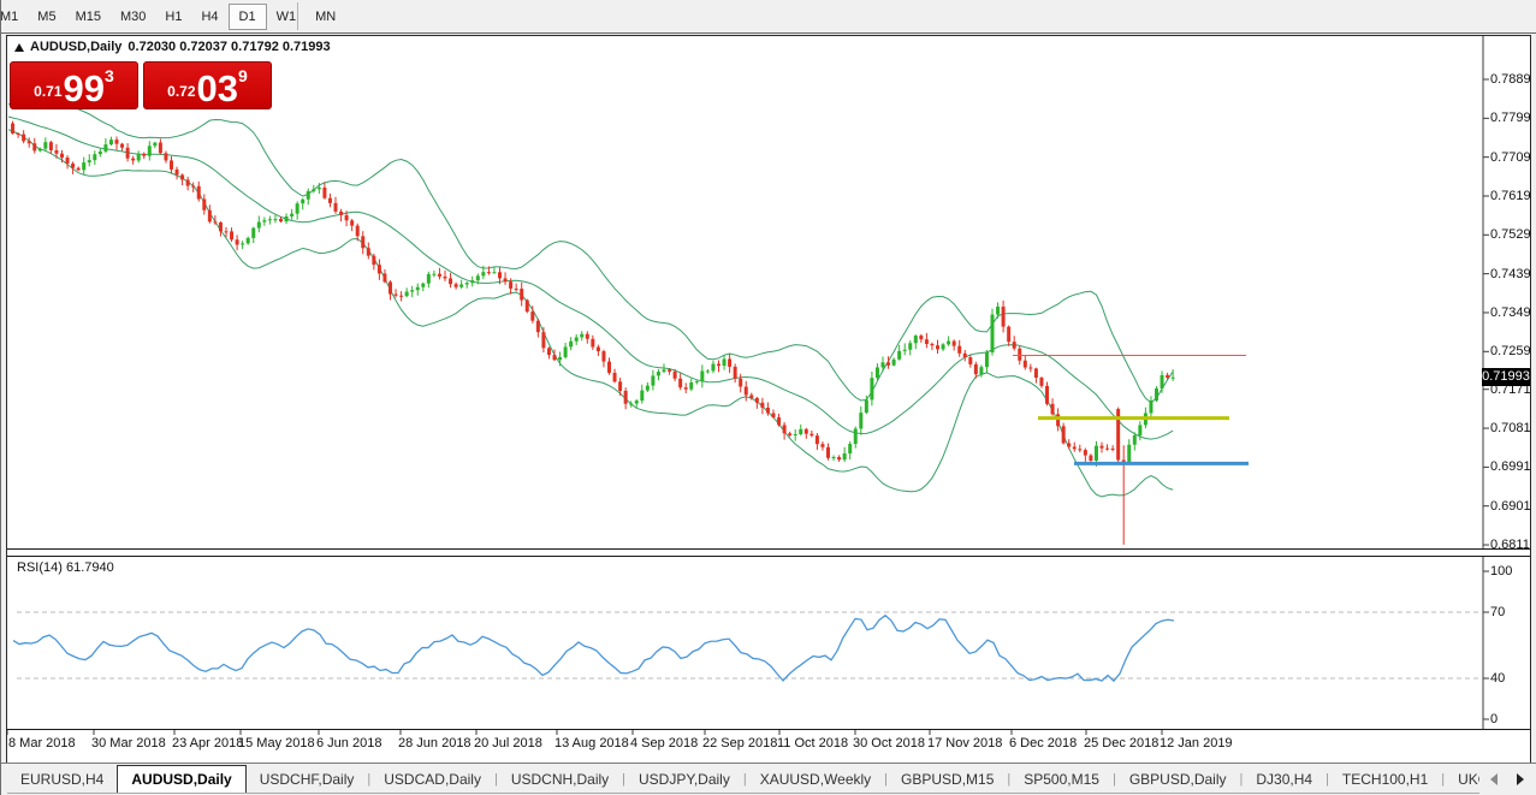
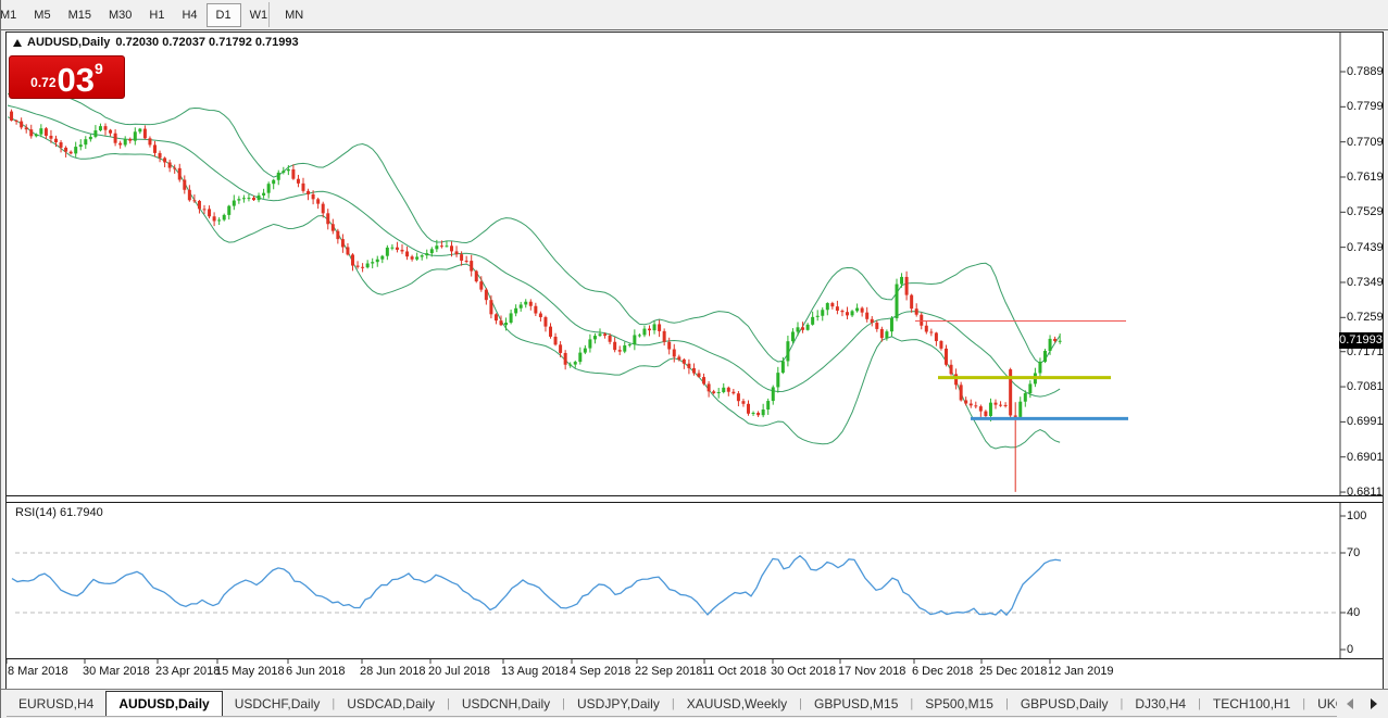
  M1
  M5
  M15
  M30
  H1
  H4
  D1
  W1
  MN
  AUDUSD,Daily
  0.72030 0.72037 0.71792 0.71993
- 0.71
- 99
- 3
  0.72
  03
  9
  0.7889
  0.7799
  0.7709
  0.7619
  0.7529
  0.7439
  0.7349
  0.7259
  0.7171
  0.7081
  0.6991
  0.6901
  0.6811
  0.71993
  RSI(14) 61.7940
  100
  70
  40
  0
  8 Mar 2018
  30 Mar 2018
  23 Apr 2018
  15 May 2018
  6 Jun 2018
  28 Jun 2018
  20 Jul 2018
  13 Aug 2018
  4 Sep 2018
  22 Sep 2018
  11 Oct 2018
  30 Oct 2018
  17 Nov 2018
  6 Dec 2018
  25 Dec 2018
  12 Jan 2019
  EURUSD,H4
  AUDUSD,Daily
  USDCHF,Daily
  |
  USDCAD,Daily
  |
  USDCNH,Daily
  |
  USDJPY,Daily
  |
  XAUUSD,Weekly
  |
  GBPUSD,M15
  |
  SP500,M15
  |
  GBPUSD,Daily
  |
  DJ30,H4
  |
  TECH100,H1
  |
